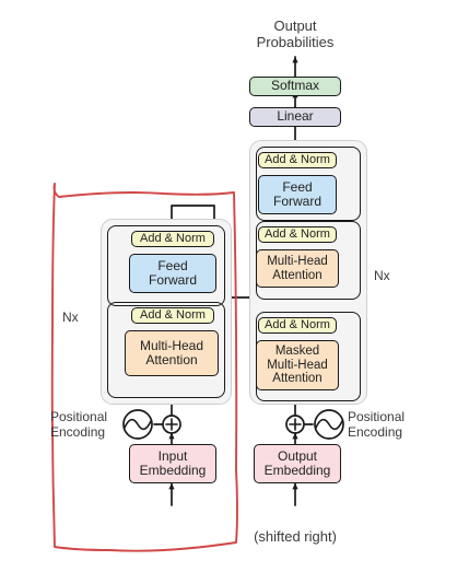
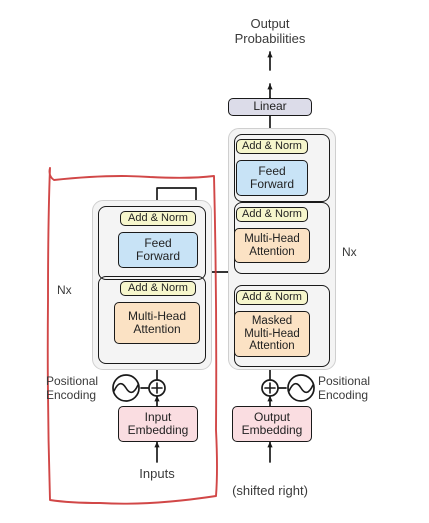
  Output
  Probabilities
  Positional
  Encoding
  Positional
  Encoding
+ Inputs
  (shifted right)
  Nx
  Nx
- Softmax
  Linear
  Add & Norm
  Feed
  Forward
  Add & Norm
  Multi-Head
  Attention
  Input
  Embedding
  Add & Norm
  Feed
  Forward
  Add & Norm
  Multi-Head
  Attention
  Add & Norm
  Masked
  Multi-Head
  Attention
  Output
  Embedding
